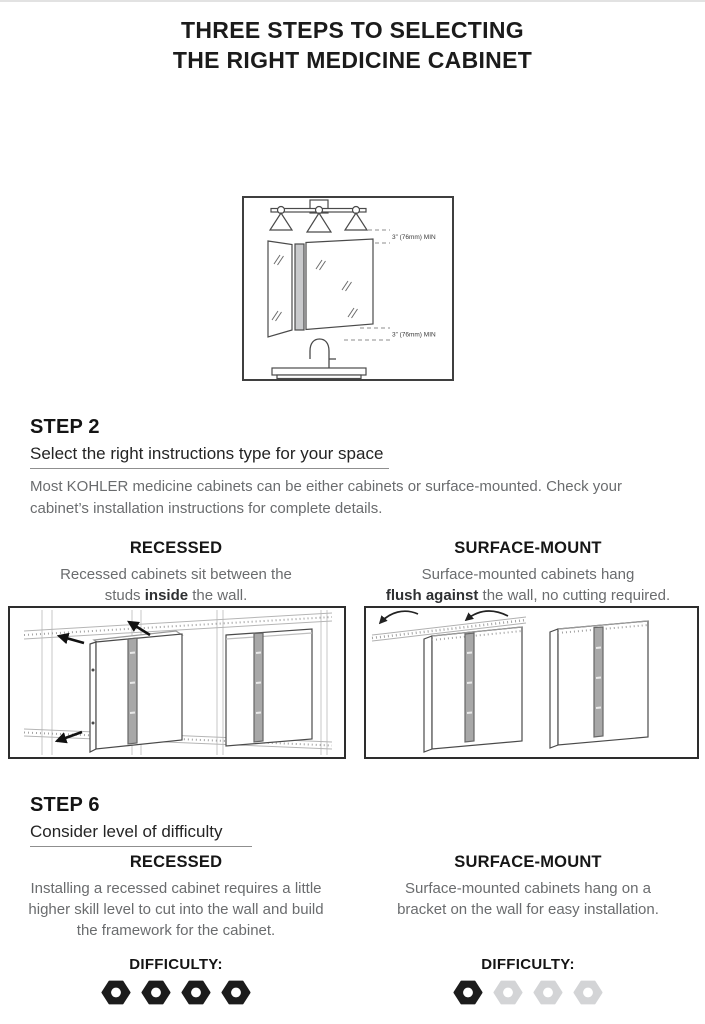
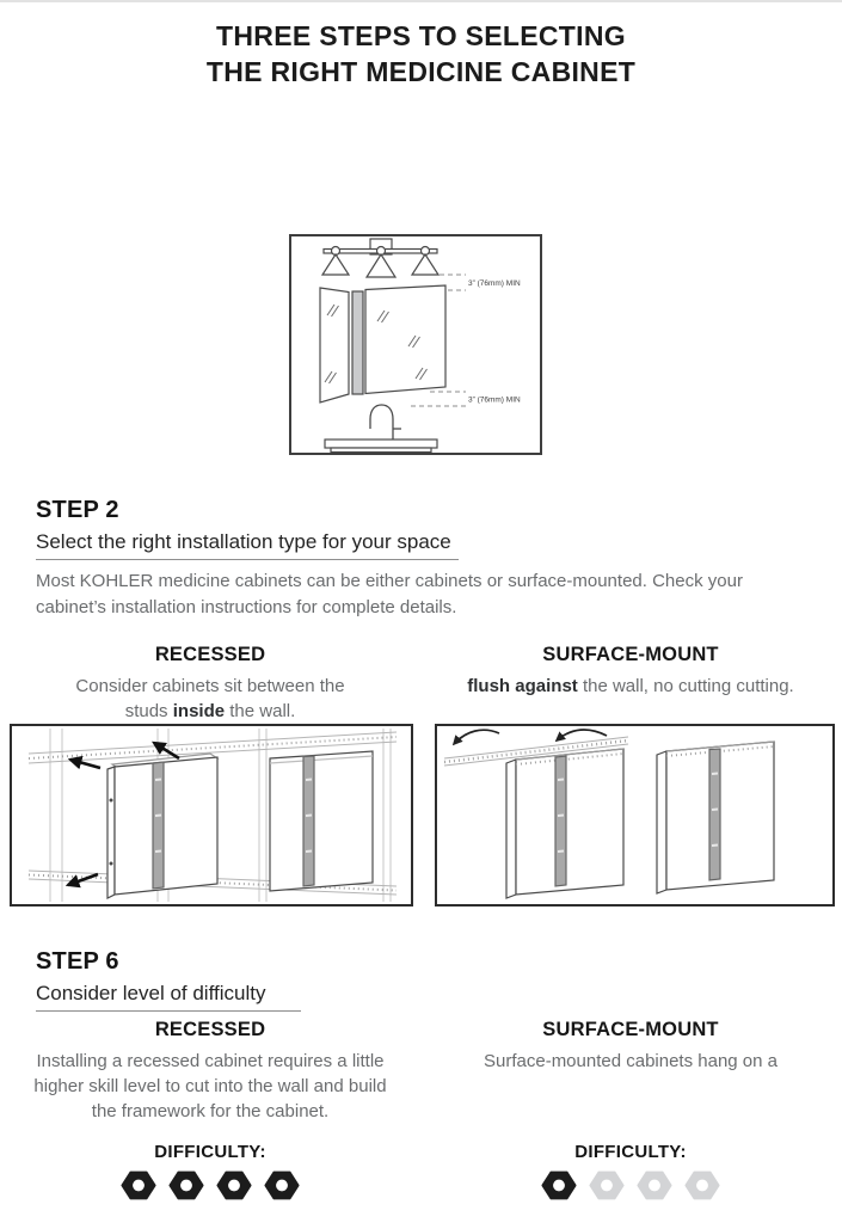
  THREE STEPS TO SELECTING
  THE RIGHT MEDICINE CABINET
  STEP 2
- Select the right instructions type for your space
+ Select the right installation type for your space
  Most KOHLER medicine cabinets can be either cabinets or surface-mounted. Check your cabinet’s installation instructions for complete details.
  RECESSED
- Recessed cabinets sit between the
+ Consider cabinets sit between the
  studs inside the wall.
  SURFACE-MOUNT
- Surface-mounted cabinets hang
- flush against the wall, no cutting required.
+ flush against the wall, no cutting cutting.
  STEP 6
  Consider level of difficulty
  RECESSED
  Installing a recessed cabinet requires a little
  higher skill level to cut into the wall and build
  the framework for the cabinet.
  SURFACE-MOUNT
  Surface-mounted cabinets hang on a
- bracket on the wall for easy installation.
  DIFFICULTY:
  DIFFICULTY:
